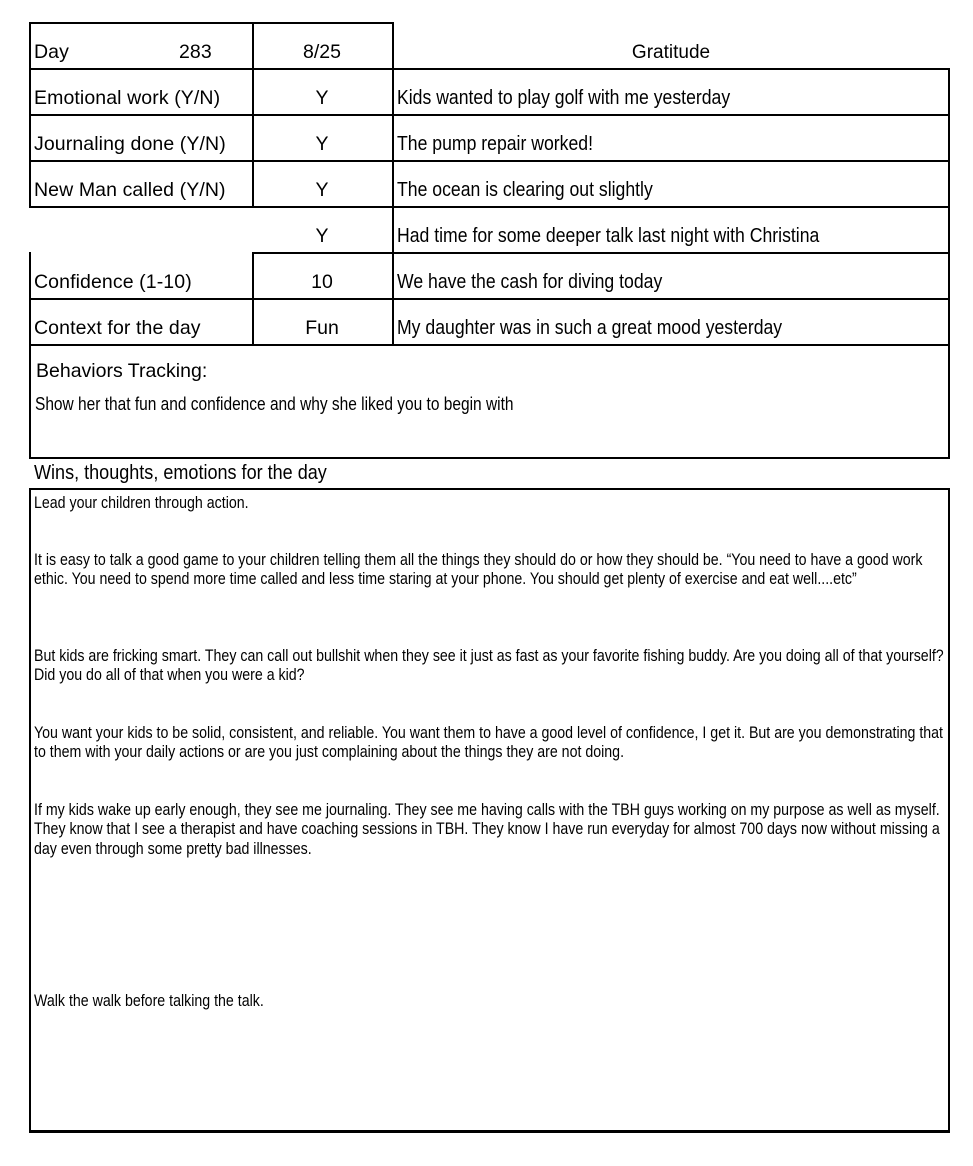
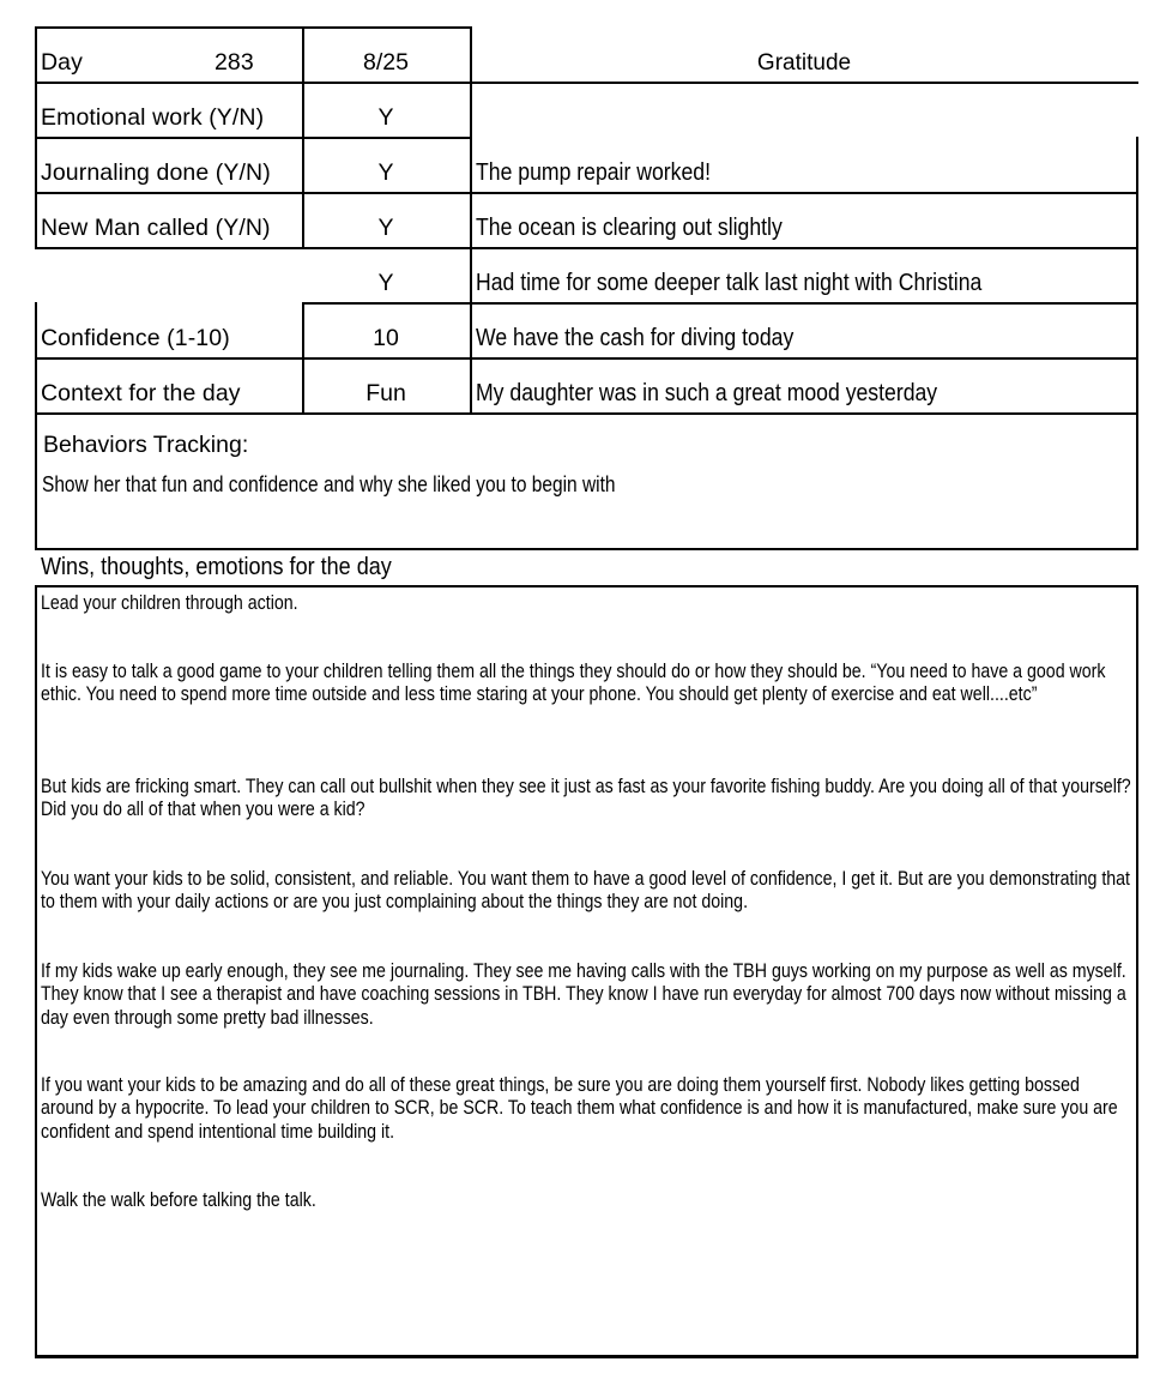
  Day
  283
  8/25
  Gratitude
  Emotional work (Y/N)
  Y
- Kids wanted to play golf with me yesterday
  Journaling done (Y/N)
  Y
  The pump repair worked!
  New Man called (Y/N)
  Y
  The ocean is clearing out slightly
  Y
  Had time for some deeper talk last night with Christina
  Confidence (1-10)
  10
  We have the cash for diving today
  Context for the day
  Fun
  My daughter was in such a great mood yesterday
  Behaviors Tracking:
  Show her that fun and confidence and why she liked you to begin with
  Wins, thoughts, emotions for the day
  Lead your children through action.
- It is easy to talk a good game to your children telling them all the things they should do or how they should be. “You need to have a good work ethic. You need to spend more time called and less time staring at your phone. You should get plenty of exercise and eat well....etc”
+ It is easy to talk a good game to your children telling them all the things they should do or how they should be. “You need to have a good work ethic. You need to spend more time outside and less time staring at your phone. You should get plenty of exercise and eat well....etc”
  But kids are fricking smart. They can call out bullshit when they see it just as fast as your favorite fishing buddy. Are you doing all of that yourself? Did you do all of that when you were a kid?
  You want your kids to be solid, consistent, and reliable. You want them to have a good level of confidence, I get it. But are you demonstrating that to them with your daily actions or are you just complaining about the things they are not doing.
  If my kids wake up early enough, they see me journaling. They see me having calls with the TBH guys working on my purpose as well as myself. They know that I see a therapist and have coaching sessions in TBH. They know I have run everyday for almost 700 days now without missing a day even through some pretty bad illnesses.
+ If you want your kids to be amazing and do all of these great things, be sure you are doing them yourself first. Nobody likes getting bossed around by a hypocrite. To lead your children to SCR, be SCR. To teach them what confidence is and how it is manufactured, make sure you are confident and spend intentional time building it.
  Walk the walk before talking the talk.
